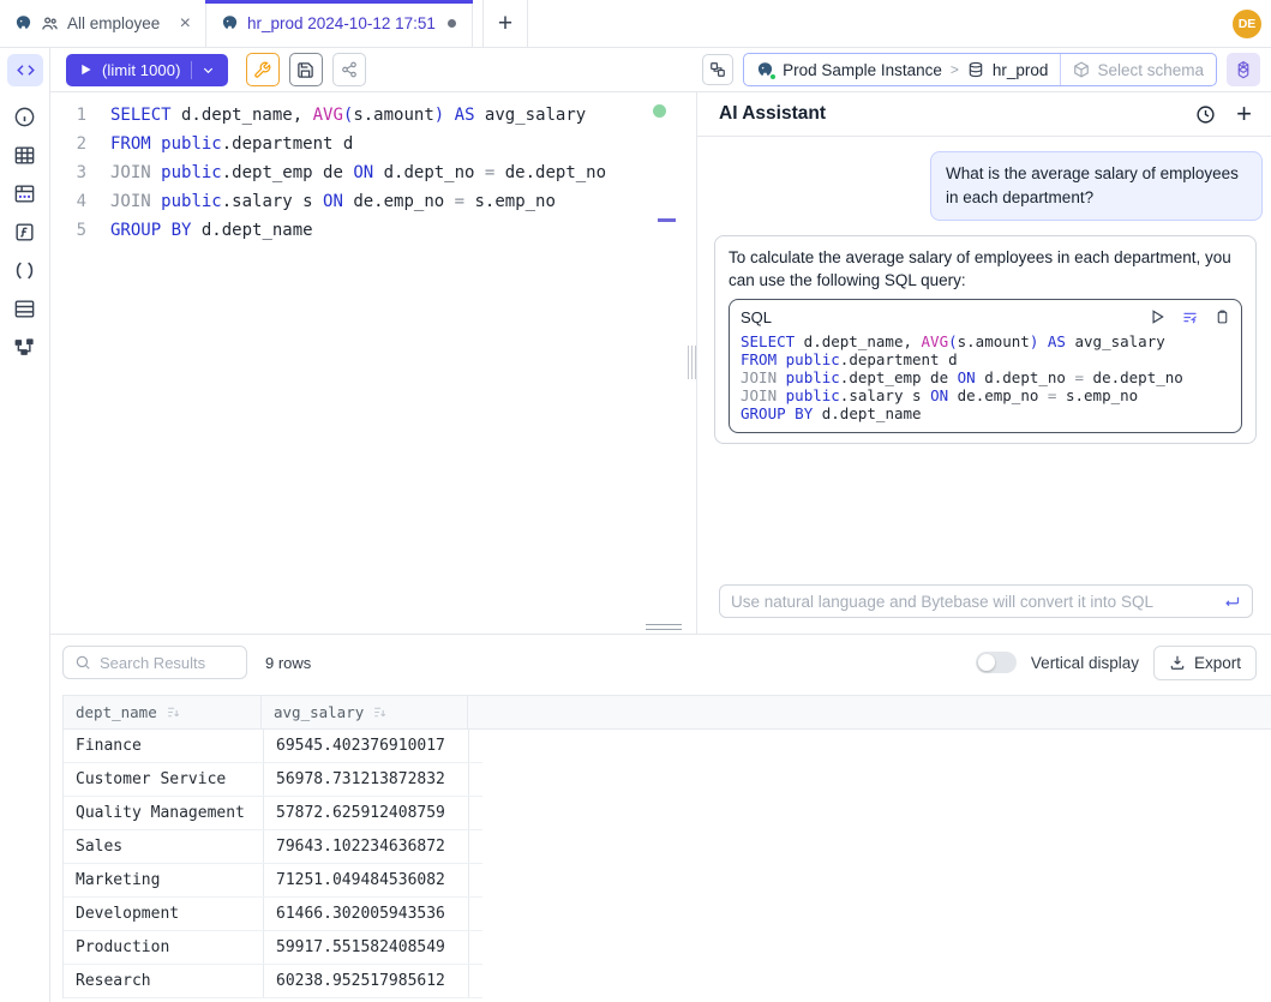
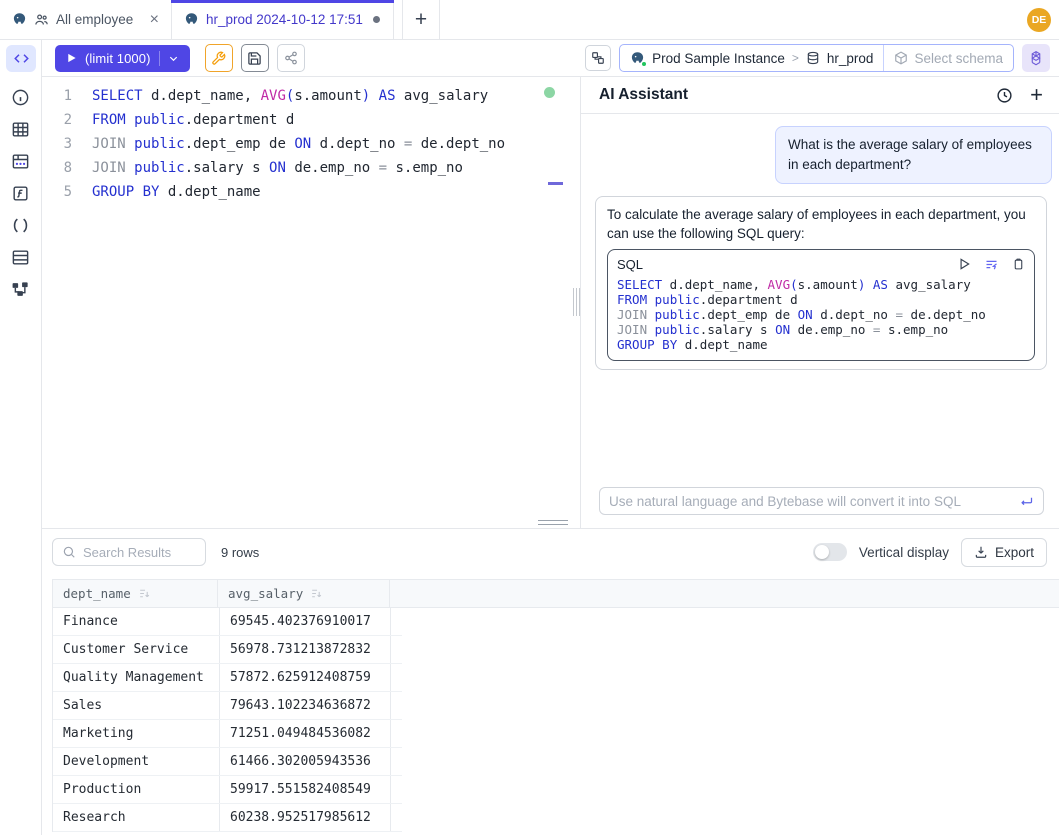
  All employee
  ×
  hr_prod 2024-10-12 17:51
  +
  DE
  (limit 1000)
  Prod Sample Instance
  >
  hr_prod
  Select schema
  1
  2
  3
- 4
+ 8
  5
  SELECT d.dept_name, AVG(s.amount) AS avg_salary
  FROM public.department d
  JOIN public.dept_emp de ON d.dept_no = de.dept_no
  JOIN public.salary s ON de.emp_no = s.emp_no
  GROUP BY d.dept_name
  AI Assistant
  +
  What is the average salary of employees in each department?
  To calculate the average salary of employees in each department, you can use the following SQL query:
  SQL
  SELECT d.dept_name, AVG(s.amount) AS avg_salary
  FROM public.department d
  JOIN public.dept_emp de ON d.dept_no = de.dept_no
  JOIN public.salary s ON de.emp_no = s.emp_no
  GROUP BY d.dept_name
  Use natural language and Bytebase will convert it into SQL
  Search Results
  9 rows
  Vertical display
  Export
  dept_name
  avg_salary
  Finance
  69545.402376910017
  Customer Service
  56978.731213872832
  Quality Management
  57872.625912408759
  Sales
  79643.102234636872
  Marketing
  71251.049484536082
  Development
  61466.302005943536
  Production
  59917.551582408549
  Research
  60238.952517985612
